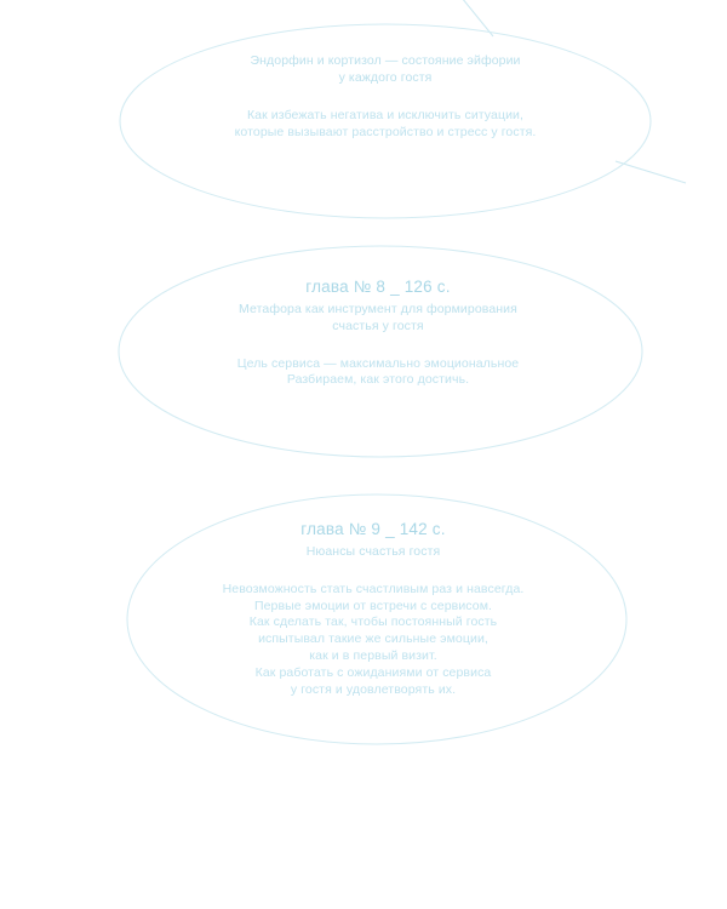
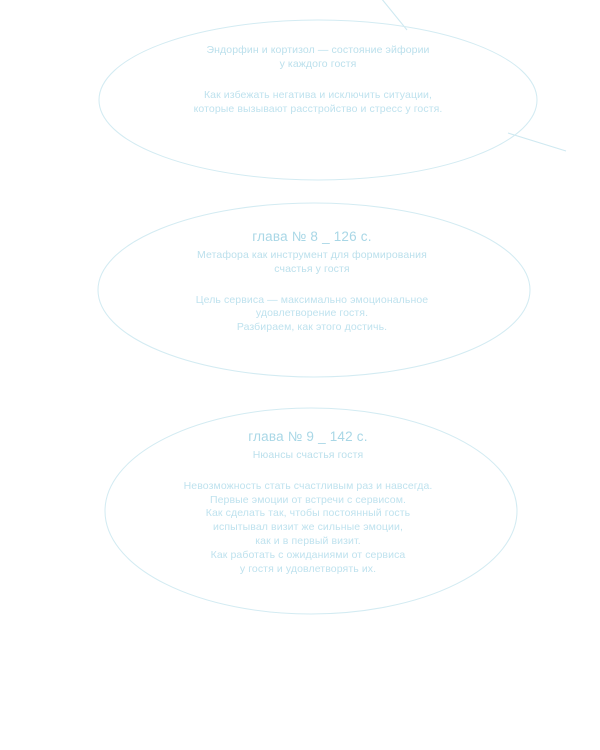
  Эндорфин и кортизол — состояние эйфории
  у каждого гостя
  Как избежать негатива и исключить ситуации,
  которые вызывают расстройство и стресс у гостя.
  глава № 8 _ 126 с.
  Метафора как инструмент для формирования
  счастья у гостя
  Цель сервиса — максимально эмоциональное
+ удовлетворение гостя.
  Разбираем, как этого достичь.
  глава № 9 _ 142 с.
  Нюансы счастья гостя
  Невозможность стать счастливым раз и навсегда.
  Первые эмоции от встречи с сервисом.
  Как сделать так, чтобы постоянный гость
- испытывал такие же сильные эмоции,
+ испытывал визит же сильные эмоции,
  как и в первый визит.
  Как работать с ожиданиями от сервиса
  у гостя и удовлетворять их.
